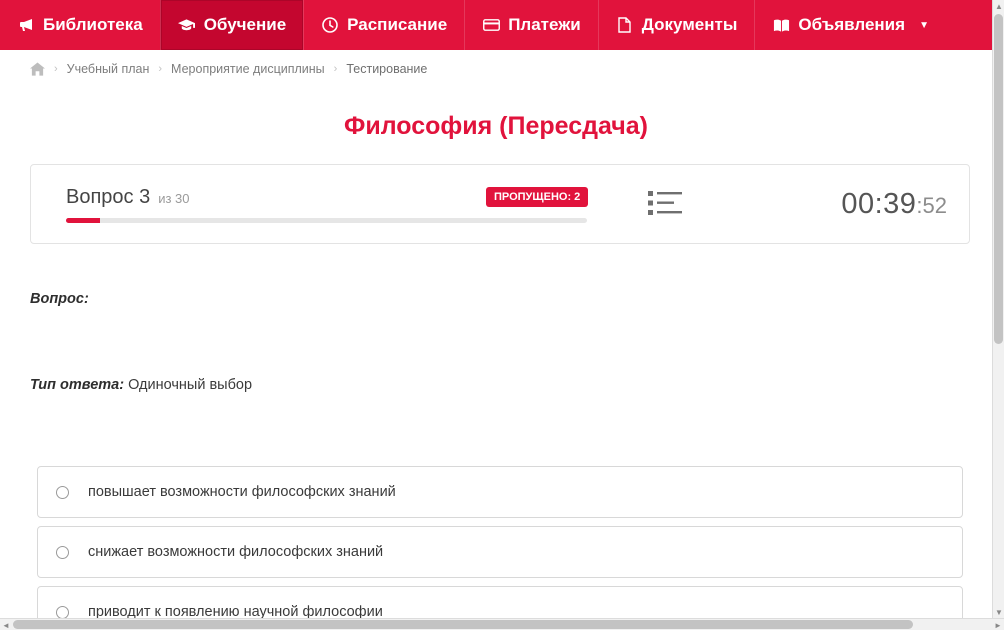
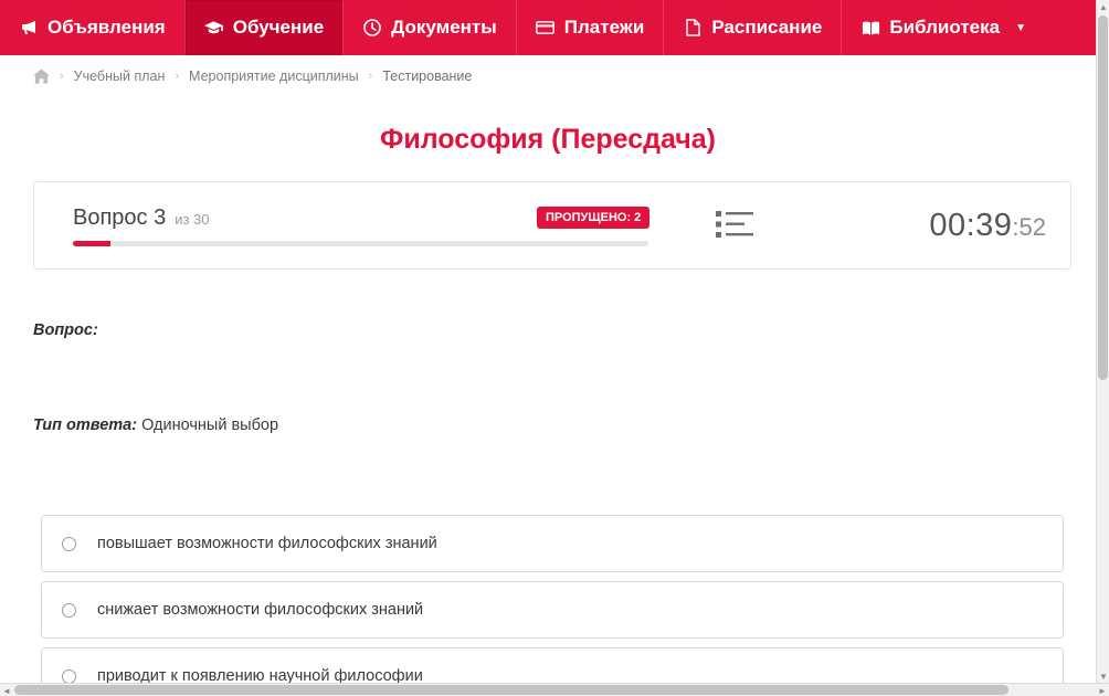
- Библиотека
+ Объявления
  Обучение
- Расписание
+ Документы
  Платежи
- Документы
+ Расписание
- Объявления
+ Библиотека
  ▼
  ›
  Учебный план
  ›
  Мероприятие дисциплины
  ›
  Тестирование
  Философия (Пересдача)
  Вопрос 3
  из 30
  ПРОПУЩЕНО: 2
  00:39:52
  Вопрос:
  Тип ответа: Одиночный выбор
  повышает возможности философских знаний
  снижает возможности философских знаний
  приводит к появлению научной философии
  ▲
  ▼
  ◄
  ►
